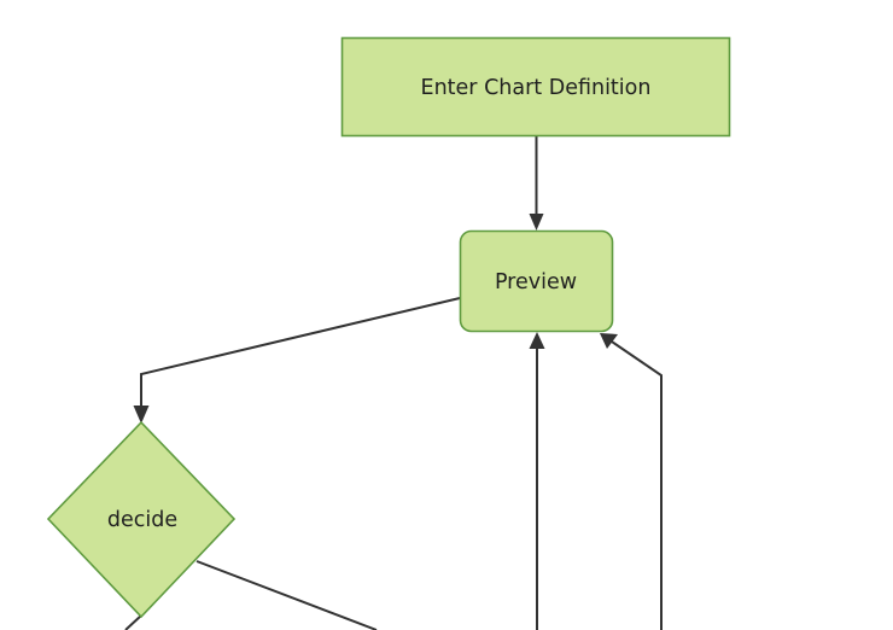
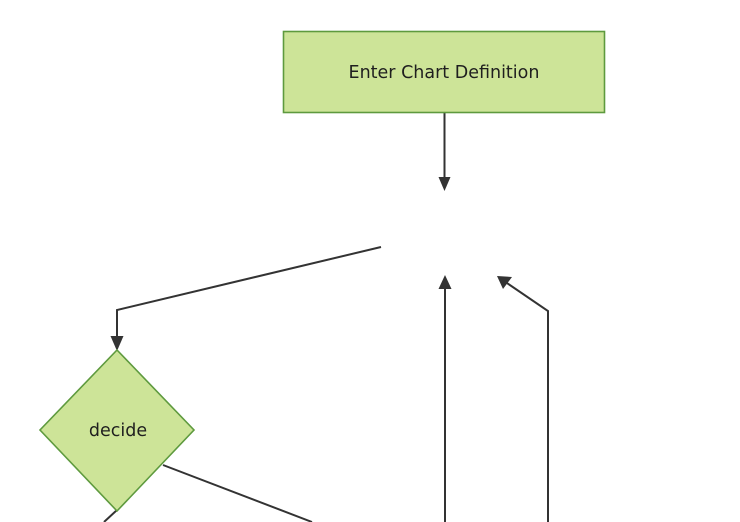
  Enter Chart Definition
- Preview
  decide
